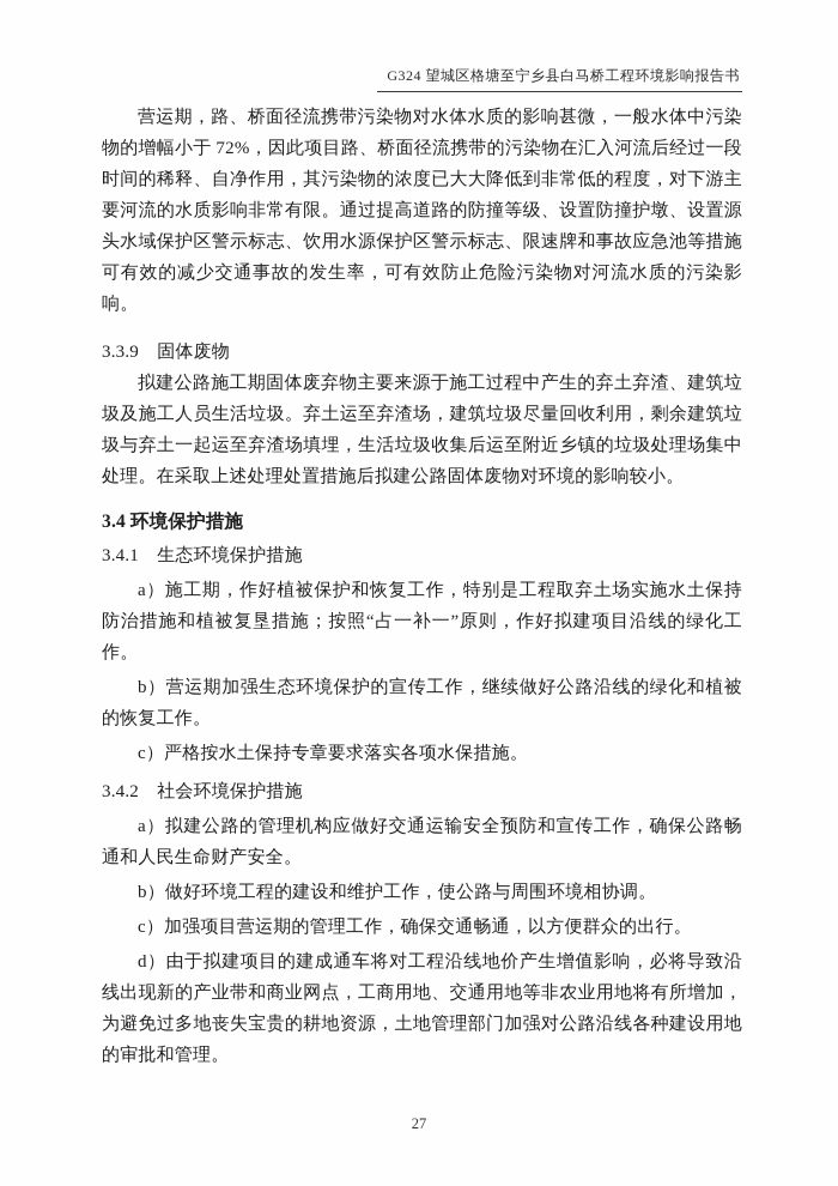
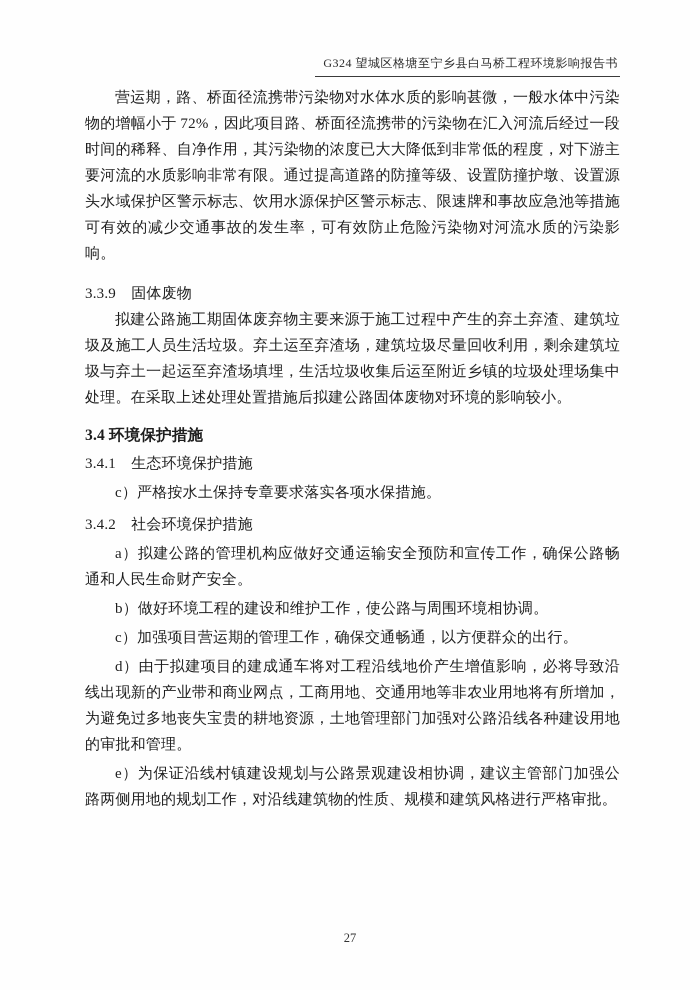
  G324 望城区格塘至宁乡县白马桥工程环境影响报告书
  营运期，路、桥面径流携带污染物对水体水质的影响甚微，一般水体中污染物的增幅小于 72%，因此项目路、桥面径流携带的污染物在汇入河流后经过一段时间的稀释、自净作用，其污染物的浓度已大大降低到非常低的程度，对下游主要河流的水质影响非常有限。通过提高道路的防撞等级、设置防撞护墩、设置源头水域保护区警示标志、饮用水源保护区警示标志、限速牌和事故应急池等措施可有效的减少交通事故的发生率，可有效防止危险污染物对河流水质的污染影响。
  3.3.9 固体废物
  拟建公路施工期固体废弃物主要来源于施工过程中产生的弃土弃渣、建筑垃圾及施工人员生活垃圾。弃土运至弃渣场，建筑垃圾尽量回收利用，剩余建筑垃圾与弃土一起运至弃渣场填埋，生活垃圾收集后运至附近乡镇的垃圾处理场集中处理。在采取上述处理处置措施后拟建公路固体废物对环境的影响较小。
  3.4 环境保护措施
  3.4.1 生态环境保护措施
- a）施工期，作好植被保护和恢复工作，特别是工程取弃土场实施水土保持防治措施和植被复垦措施；按照“占一补一”原则，作好拟建项目沿线的绿化工作。
- b）营运期加强生态环境保护的宣传工作，继续做好公路沿线的绿化和植被的恢复工作。
  c）严格按水土保持专章要求落实各项水保措施。
  3.4.2 社会环境保护措施
  a）拟建公路的管理机构应做好交通运输安全预防和宣传工作，确保公路畅通和人民生命财产安全。
  b）做好环境工程的建设和维护工作，使公路与周围环境相协调。
  c）加强项目营运期的管理工作，确保交通畅通，以方便群众的出行。
  d）由于拟建项目的建成通车将对工程沿线地价产生增值影响，必将导致沿线出现新的产业带和商业网点，工商用地、交通用地等非农业用地将有所增加，为避免过多地丧失宝贵的耕地资源，土地管理部门加强对公路沿线各种建设用地的审批和管理。
+ e）为保证沿线村镇建设规划与公路景观建设相协调，建议主管部门加强公路两侧用地的规划工作，对沿线建筑物的性质、规模和建筑风格进行严格审批。
  27
